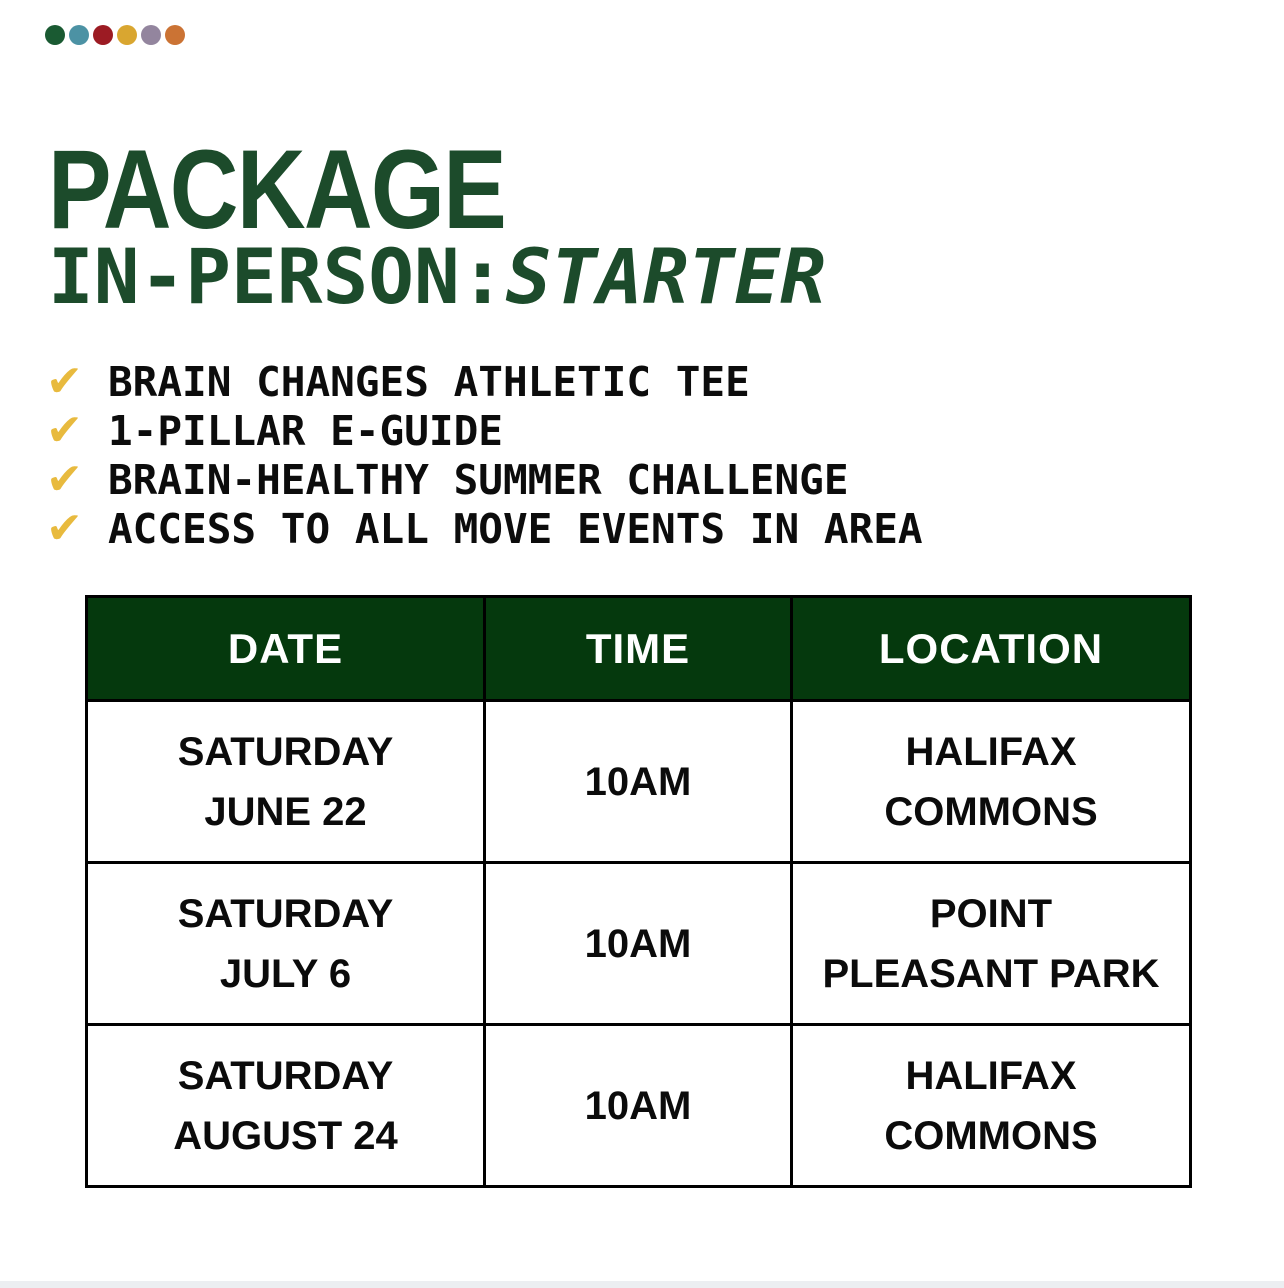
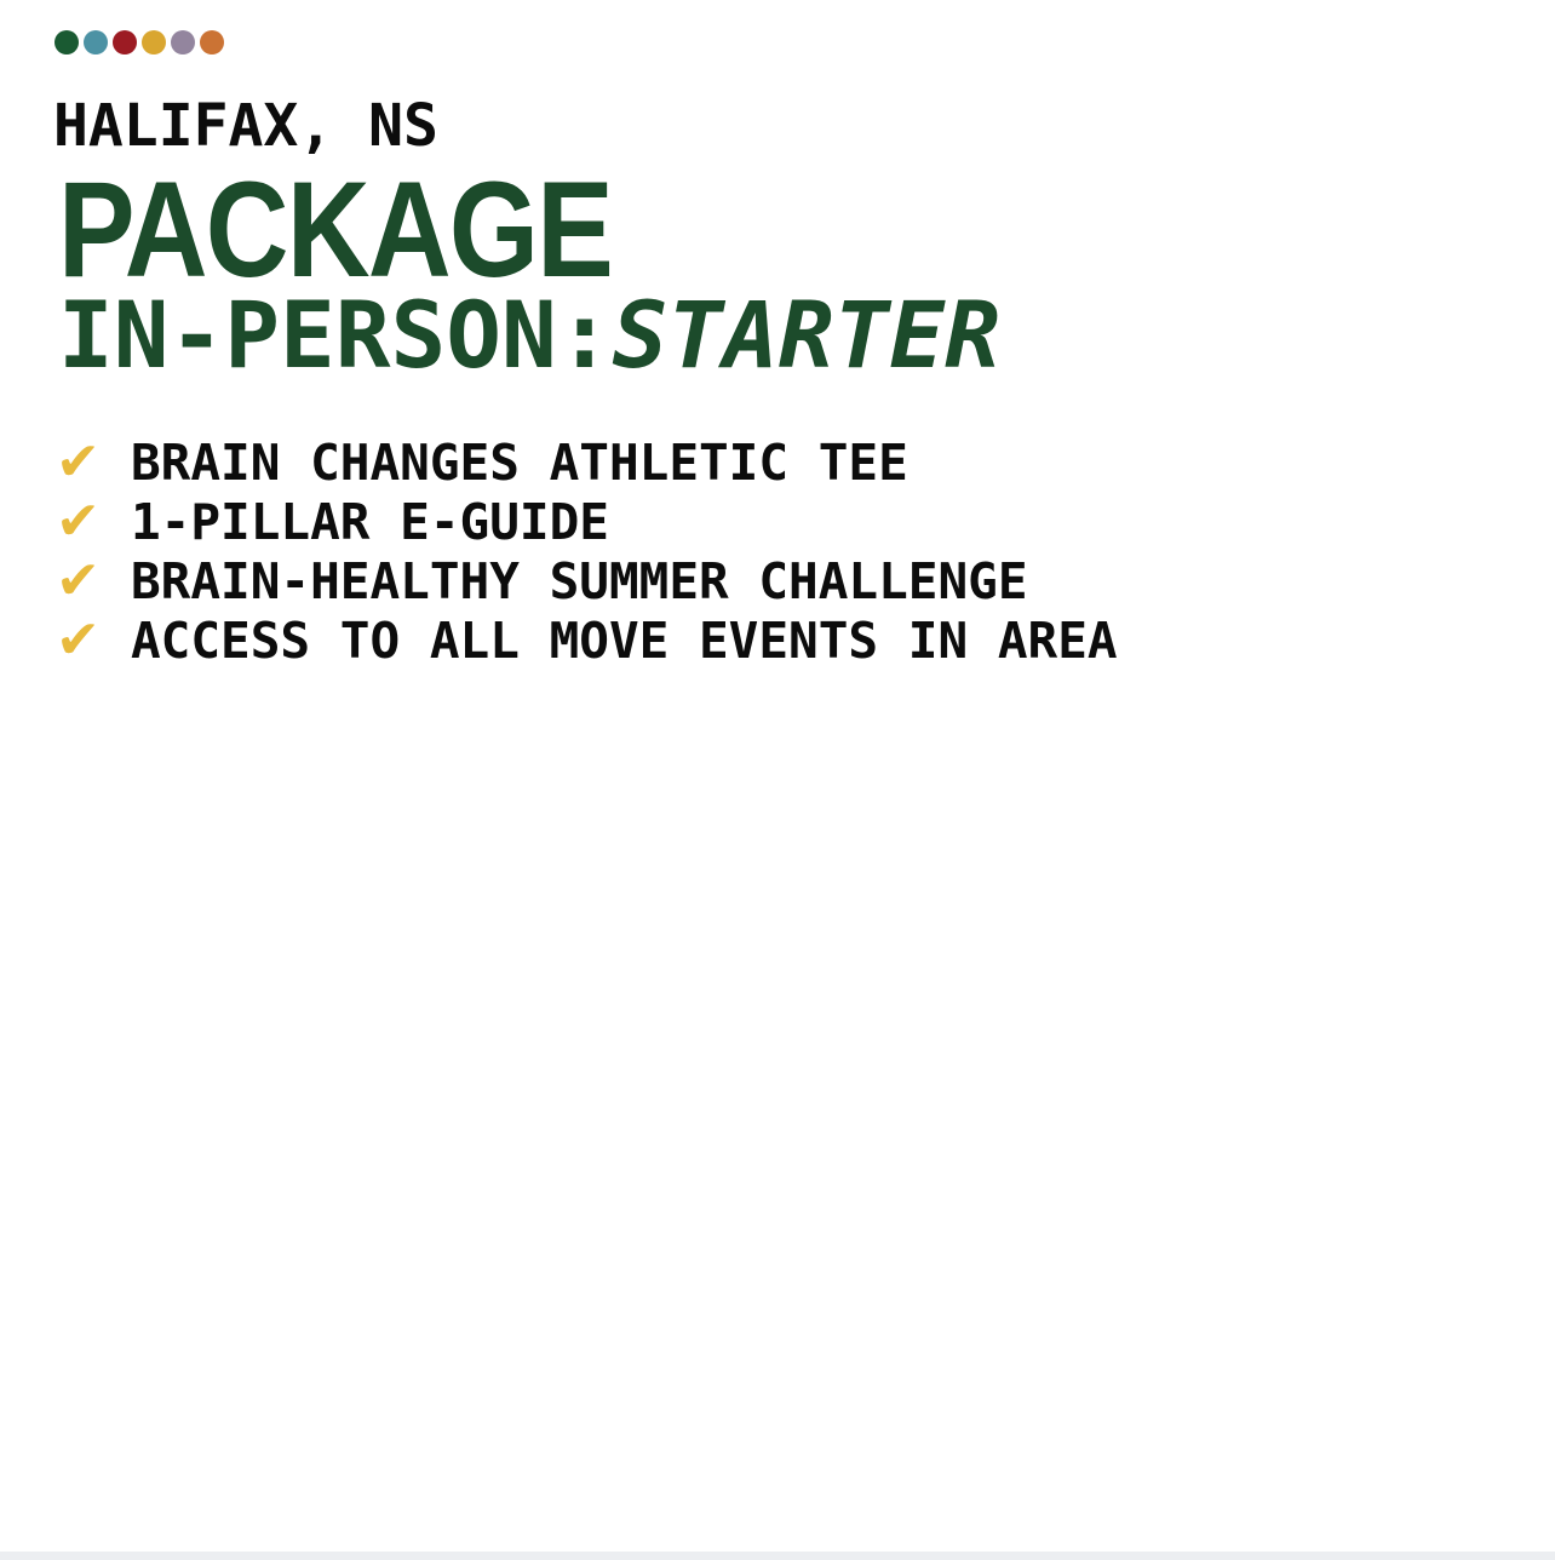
+ HALIFAX, NS
  PACKAGE
  IN-PERSON:STARTER
  ✔
  BRAIN CHANGES ATHLETIC TEE
  ✔
  1-PILLAR E-GUIDE
  ✔
  BRAIN-HEALTHY SUMMER CHALLENGE
  ✔
  ACCESS TO ALL MOVE EVENTS IN AREA
- DATE	TIME	LOCATION
- SATURDAYJUNE 22	10AM	HALIFAXCOMMONS
- SATURDAYJULY 6	10AM	POINTPLEASANT PARK
- SATURDAYAUGUST 24	10AM	HALIFAXCOMMONS
